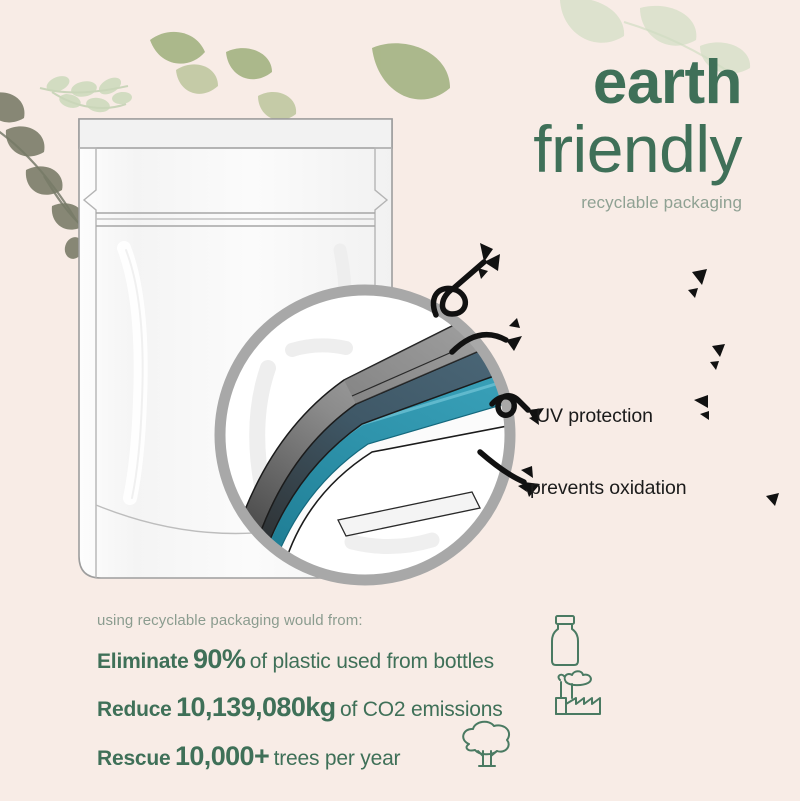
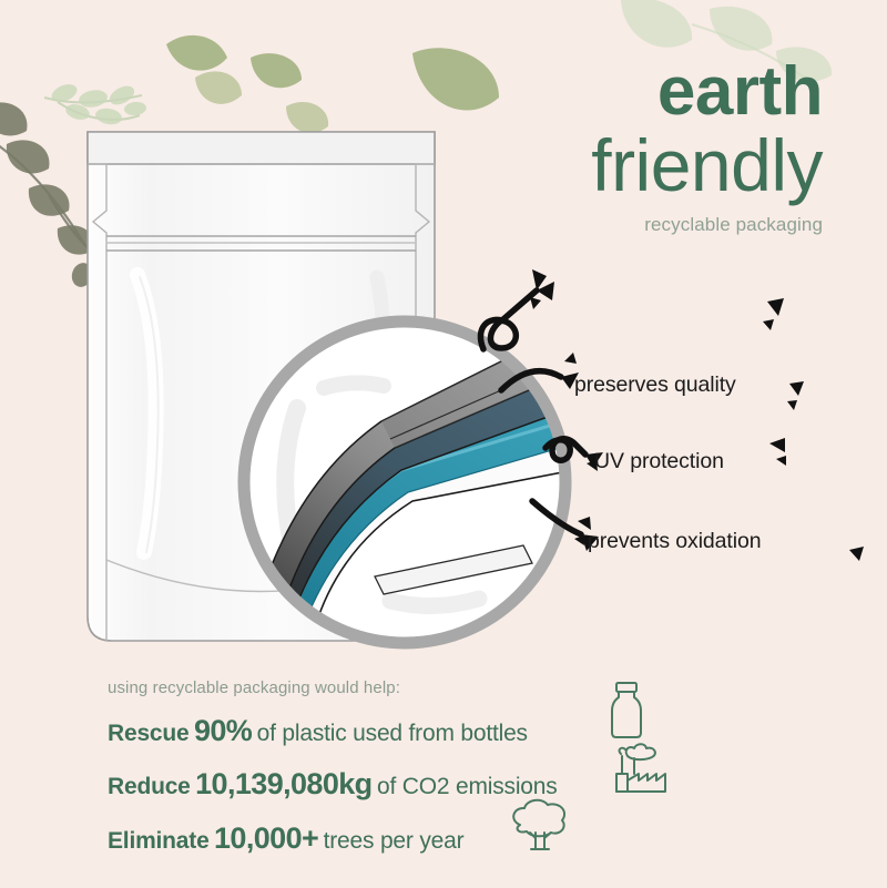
  earth
  friendly
  recyclable packaging
+ preserves quality
  UV protection
  prevents oxidation
- using recyclable packaging would from:
+ using recyclable packaging would help:
- Eliminate 90% of plastic used from bottles
+ Rescue 90% of plastic used from bottles
  Reduce 10,139,080kg of CO2 emissions
- Rescue 10,000+ trees per year
+ Eliminate 10,000+ trees per year
